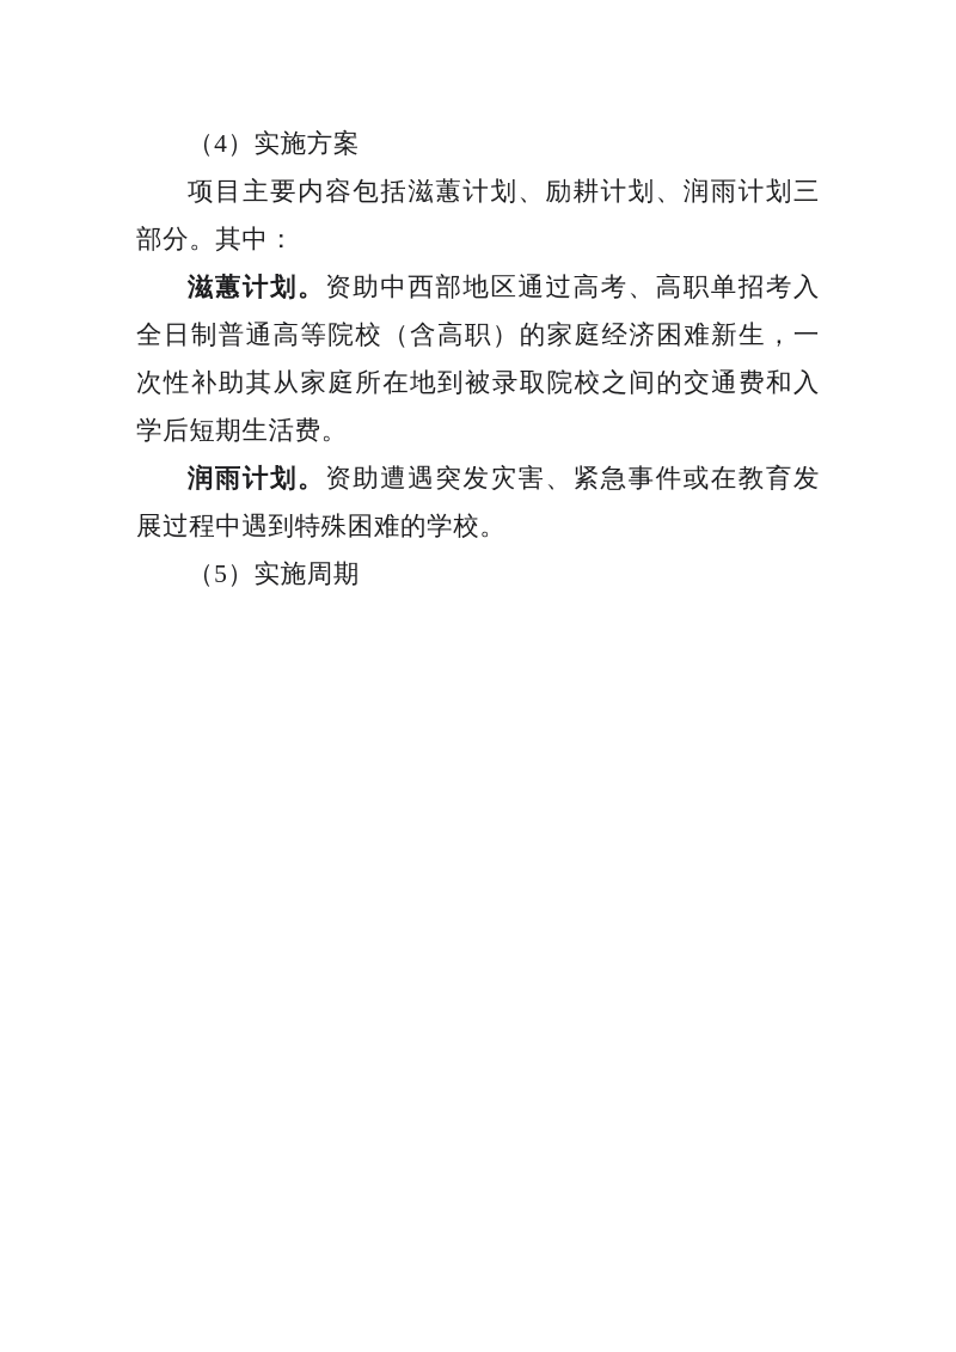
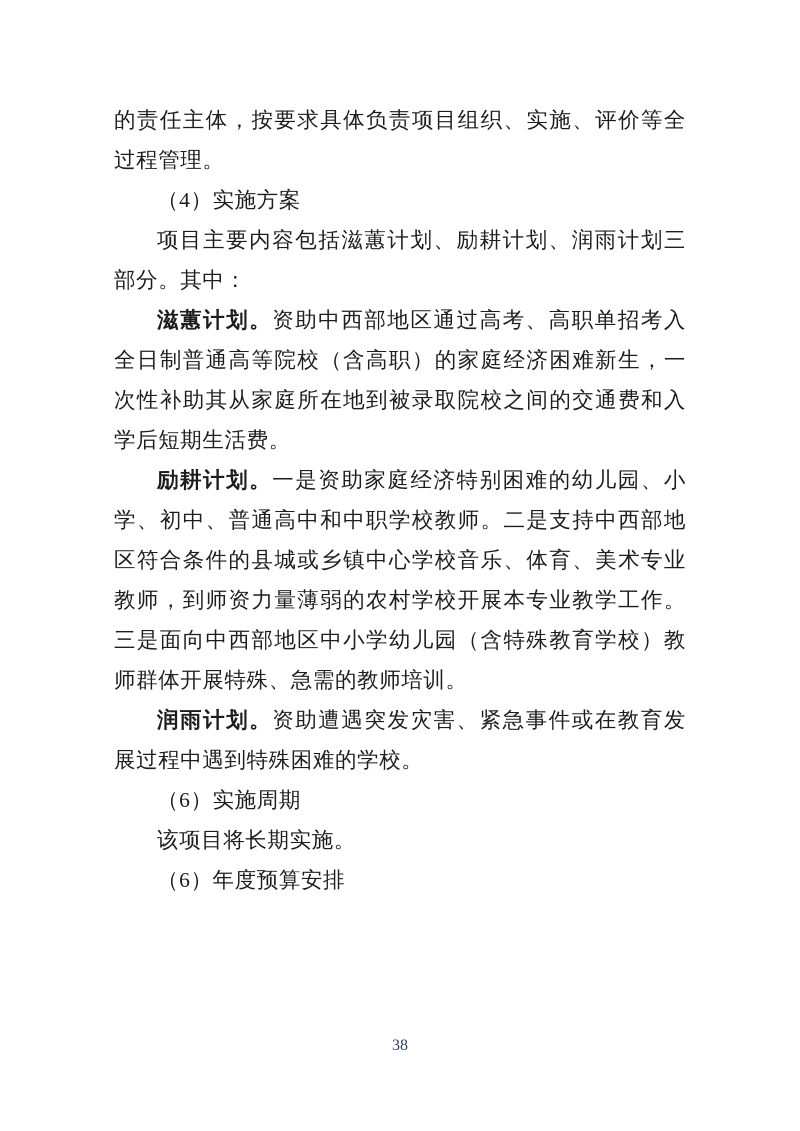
+ 的责任主体，按要求具体负责项目组织、实施、评价等全过程管理。
  （4）实施方案
  项目主要内容包括滋蕙计划、励耕计划、润雨计划三部分。其中：
  滋蕙计划。资助中西部地区通过高考、高职单招考入全日制普通高等院校（含高职）的家庭经济困难新生，一次性补助其从家庭所在地到被录取院校之间的交通费和入学后短期生活费。
+ 励耕计划。一是资助家庭经济特别困难的幼儿园、小学、初中、普通高中和中职学校教师。二是支持中西部地区符合条件的县城或乡镇中心学校音乐、体育、美术专业教师，到师资力量薄弱的农村学校开展本专业教学工作。三是面向中西部地区中小学幼儿园（含特殊教育学校）教师群体开展特殊、急需的教师培训。
  润雨计划。资助遭遇突发灾害、紧急事件或在教育发展过程中遇到特殊困难的学校。
- （5）实施周期
+ （6）实施周期
+ 该项目将长期实施。
+ （6）年度预算安排
+ 38
